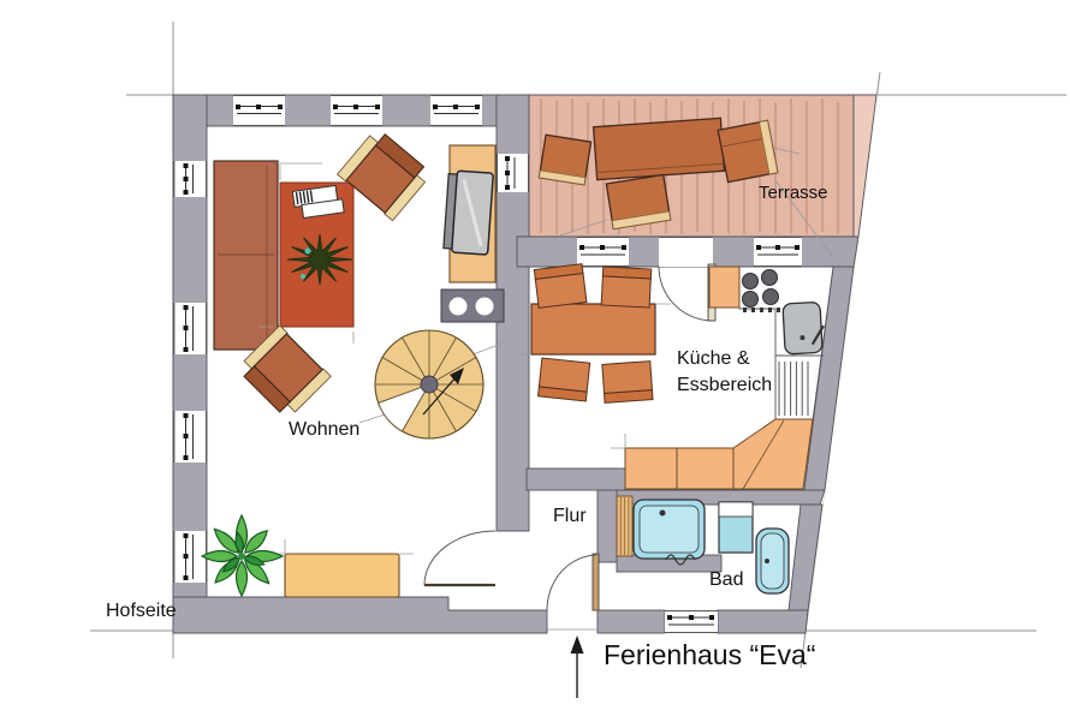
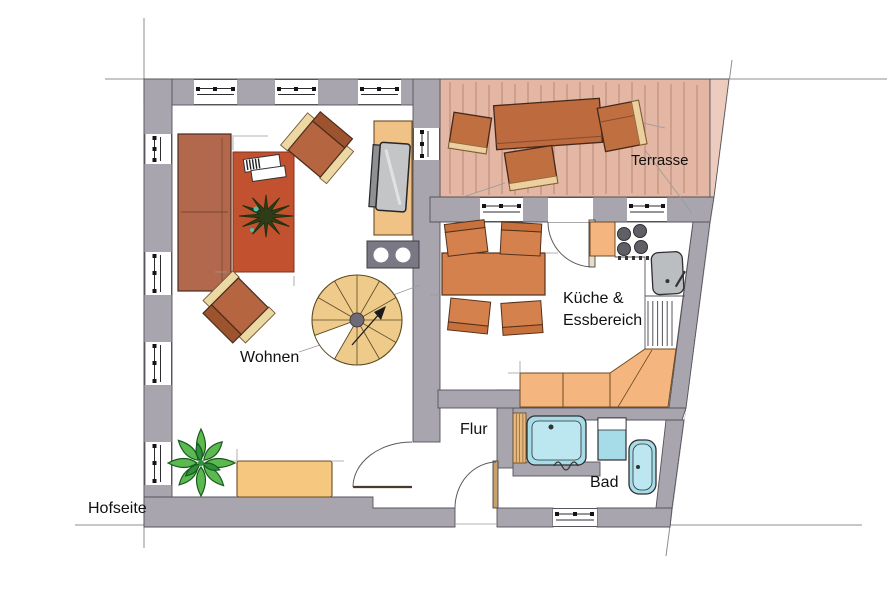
  Wohnen
  Küche &
  Essbereich
  Flur
  Bad
  Terrasse
  Hofseite
- Ferienhaus “Eva“
